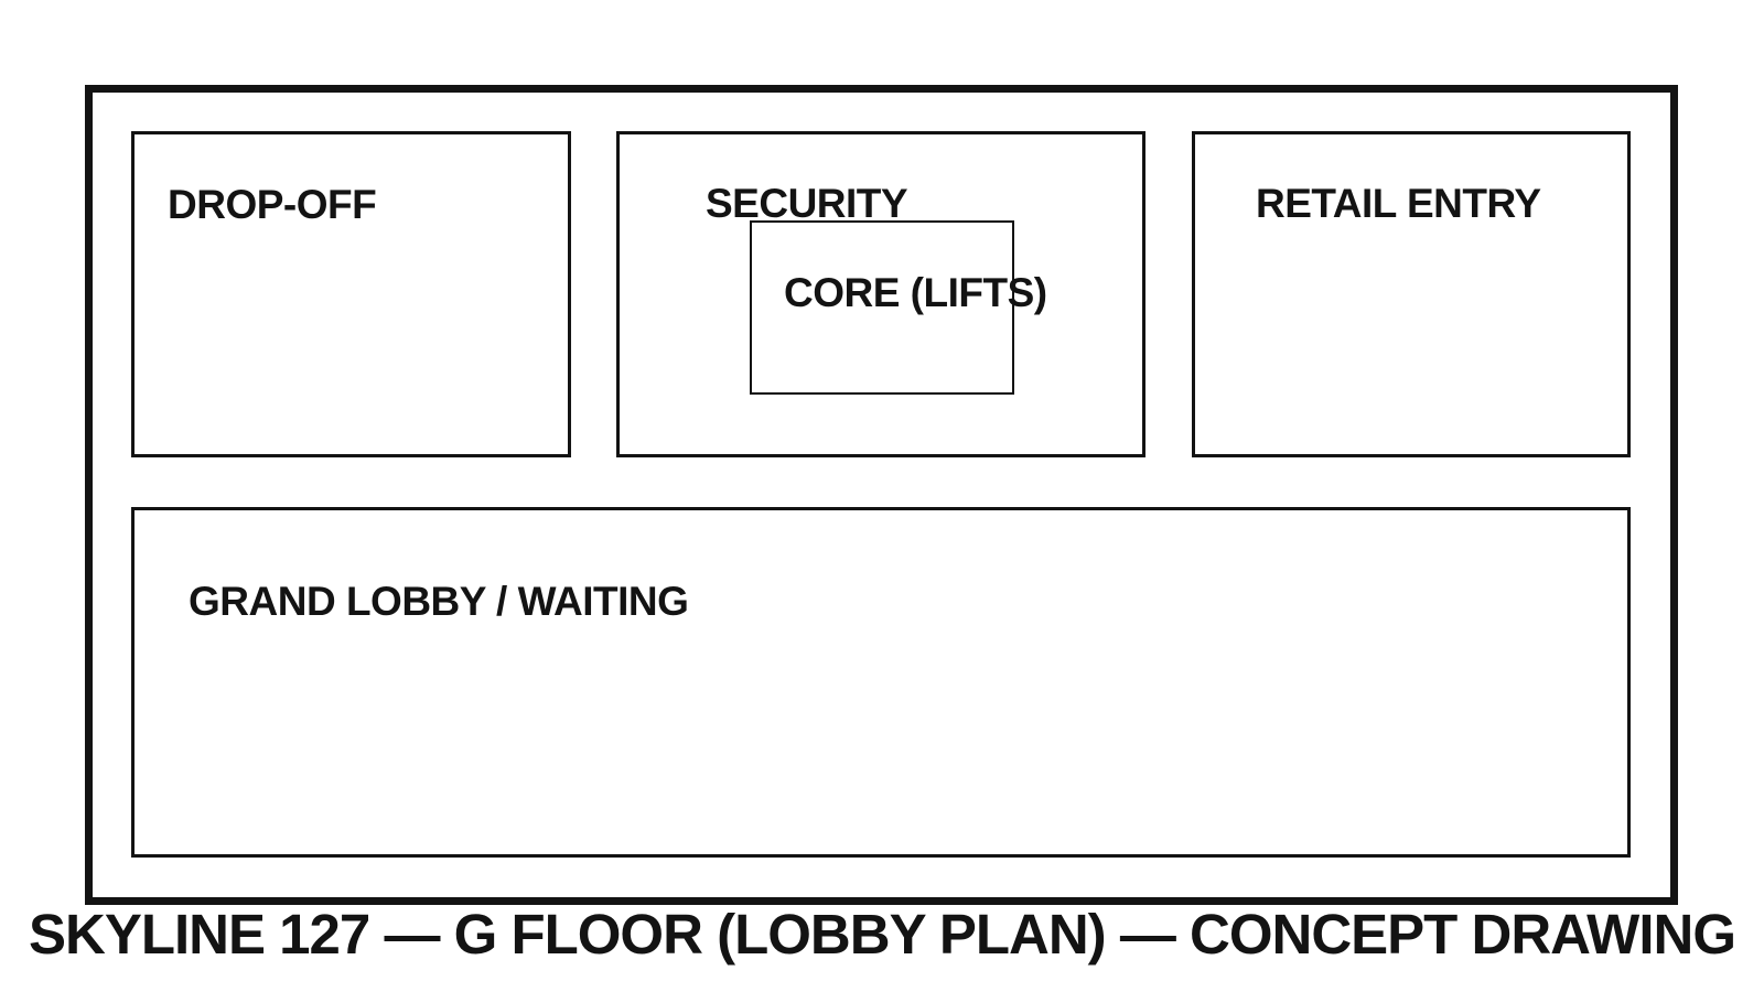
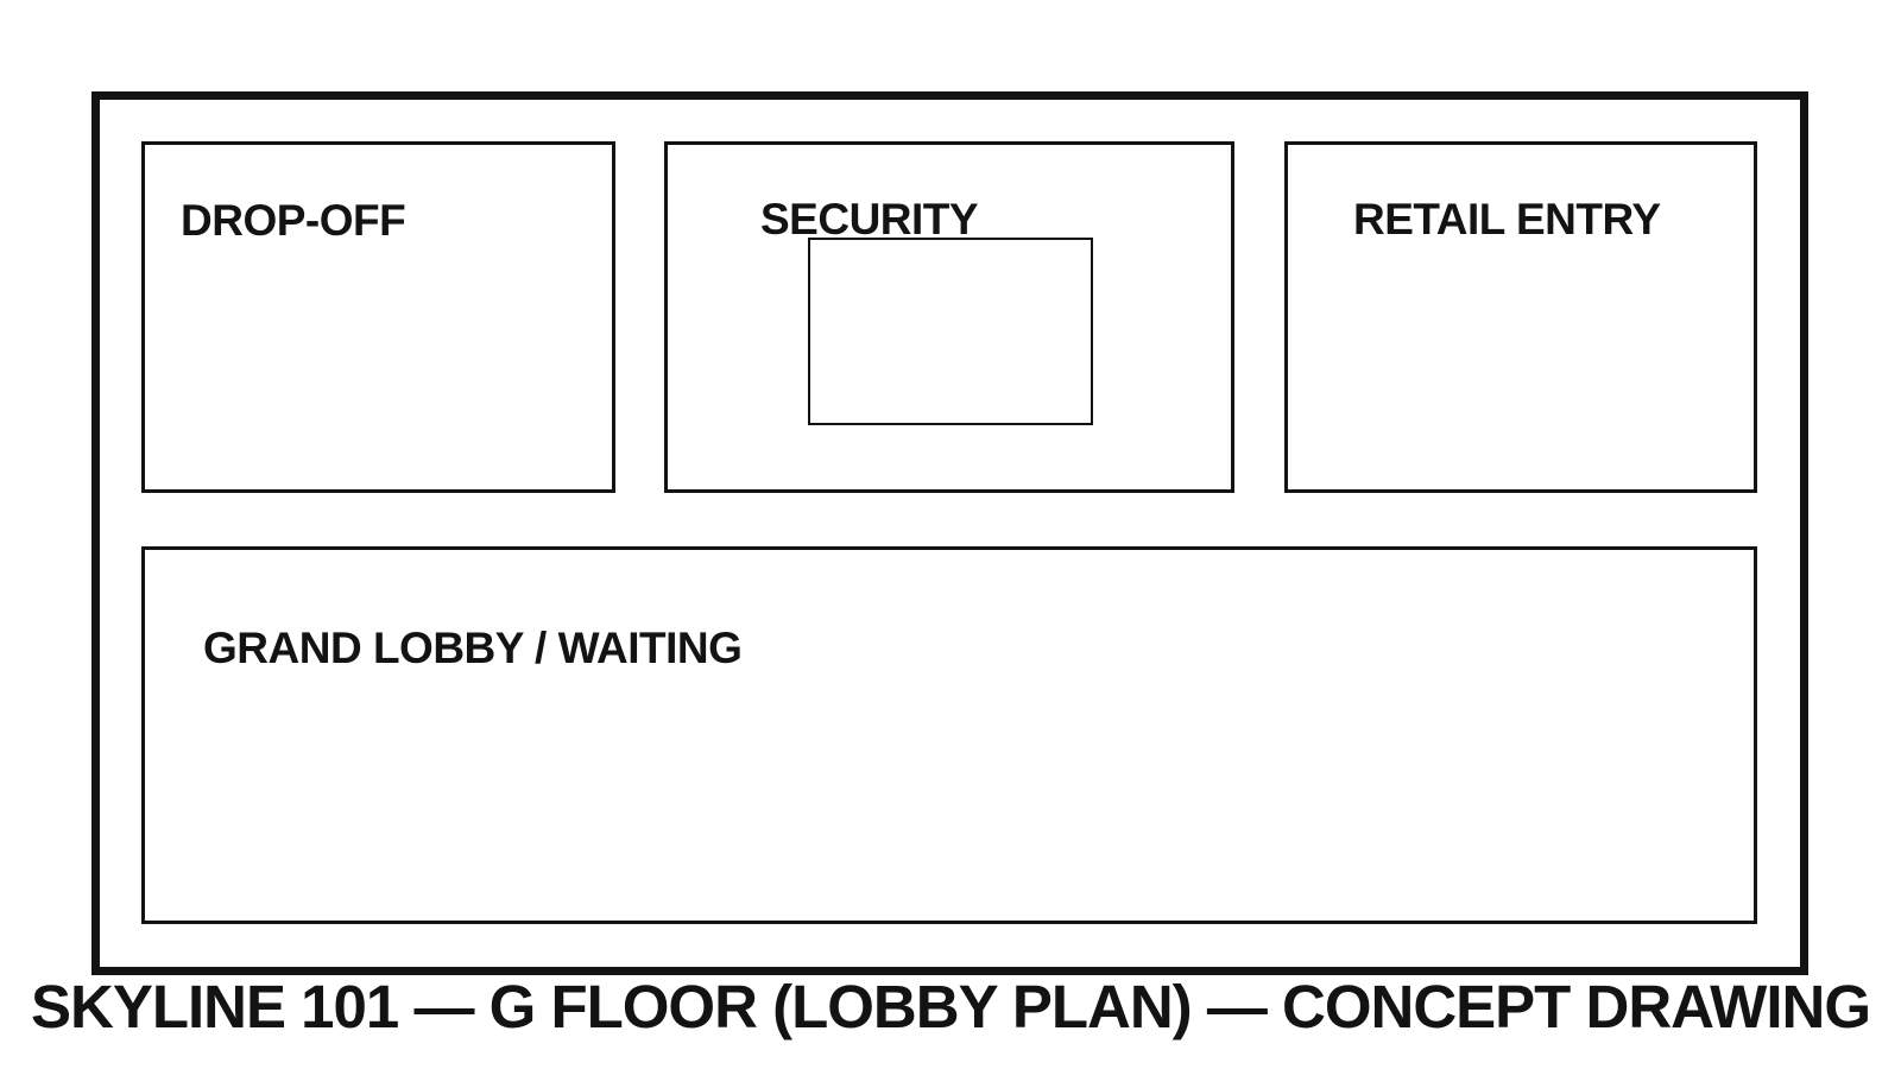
  DROP-OFF
  SECURITY
- CORE (LIFTS)
  RETAIL ENTRY
  GRAND LOBBY / WAITING
- SKYLINE 127 — G FLOOR (LOBBY PLAN) — CONCEPT DRAWING
+ SKYLINE 101 — G FLOOR (LOBBY PLAN) — CONCEPT DRAWING
